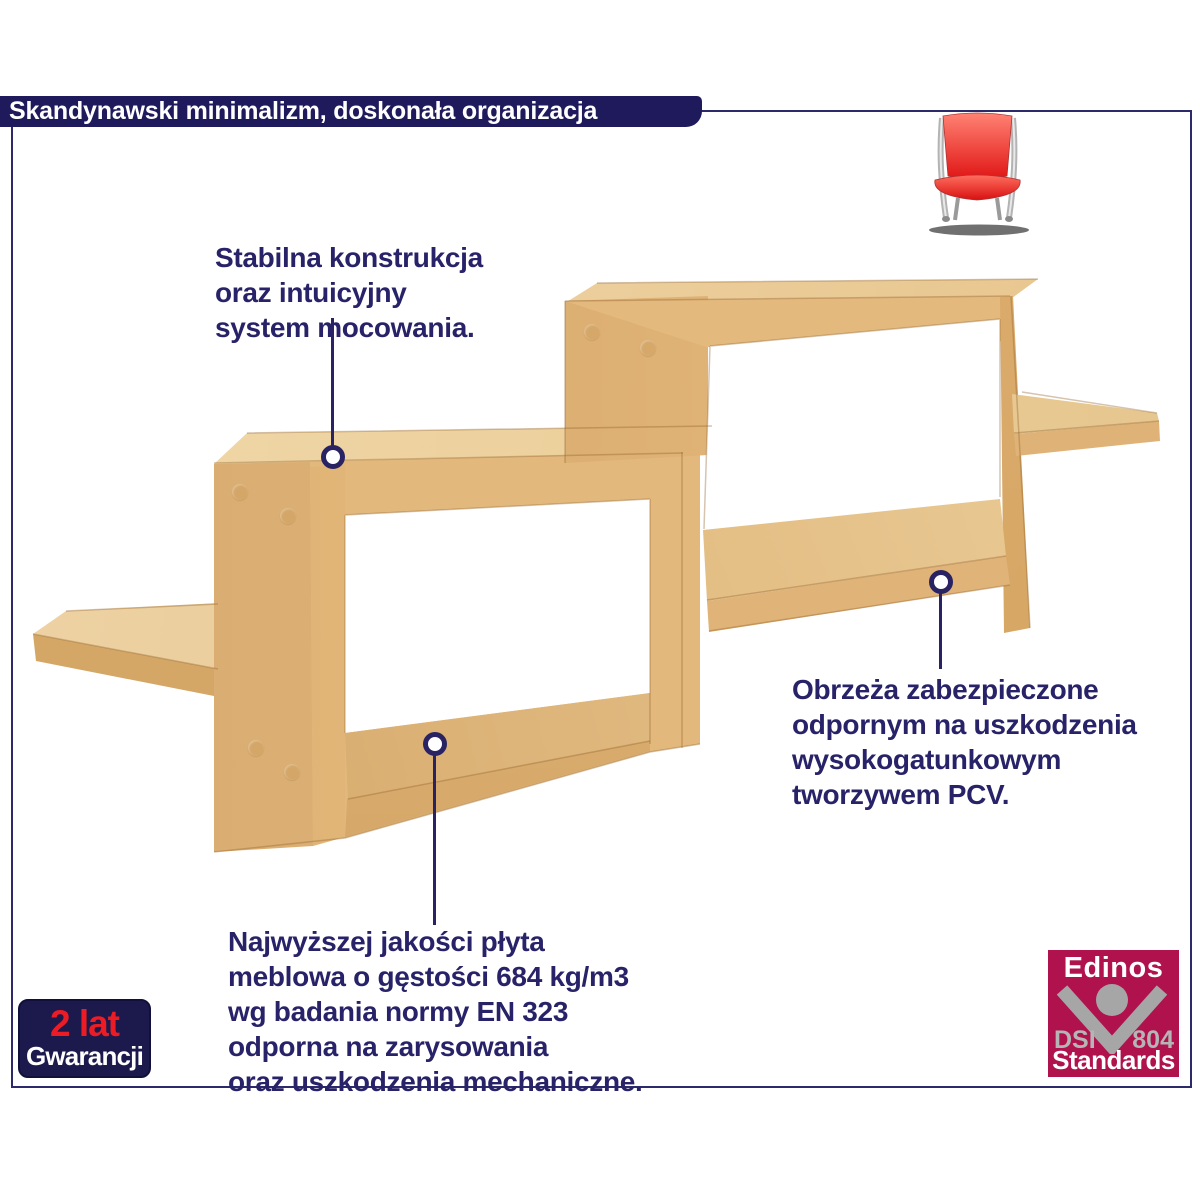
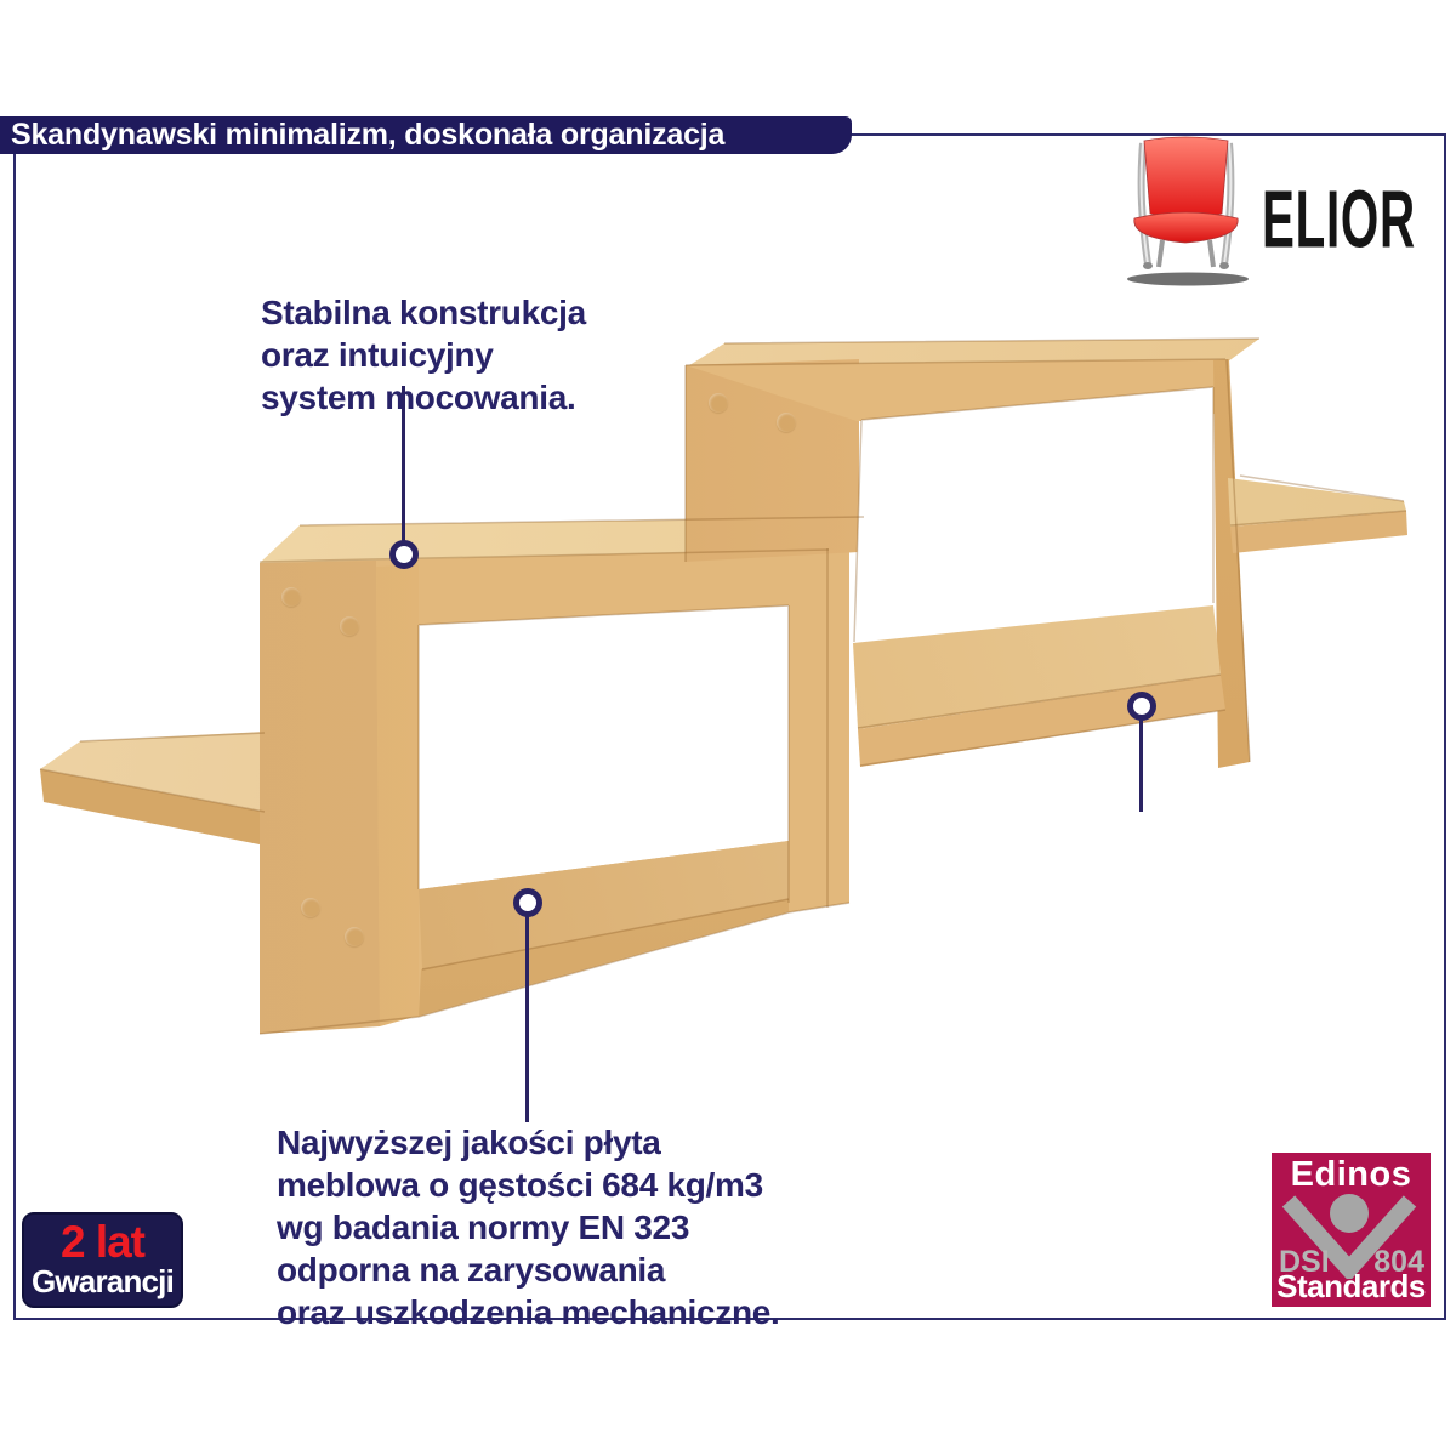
  Skandynawski minimalizm, doskonała organizacja
  Stabilna konstrukcja
  oraz intuicyjny
  system mocowania.
- Obrzeża zabezpieczone
- odpornym na uszkodzenia
- wysokogatunkowym
- tworzywem PCV.
  Najwyższej jakości płyta
  meblowa o gęstości 684 kg/m3
  wg badania normy EN 323
  odporna na zarysowania
  oraz uszkodzenia mechaniczne.
+ ELIOR
  2 lat
  Gwarancji
  Edinos
  DSI
  804
  Standards
